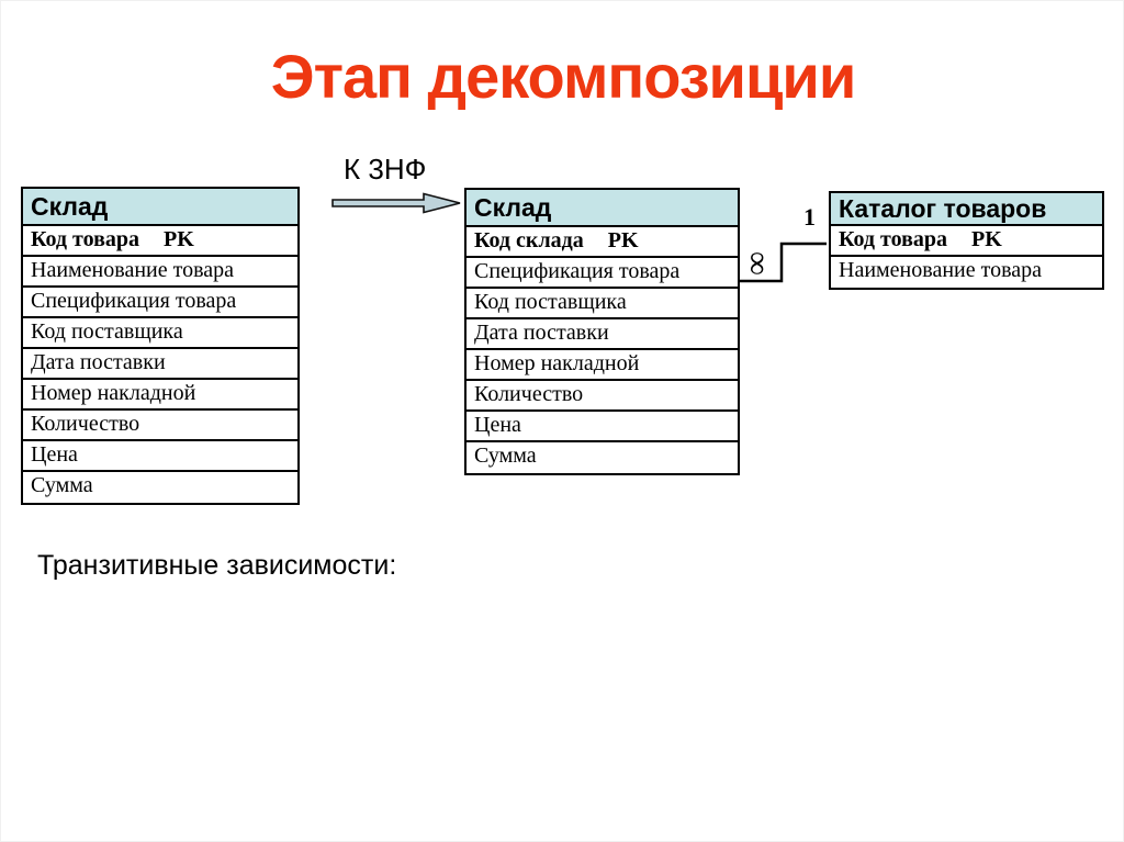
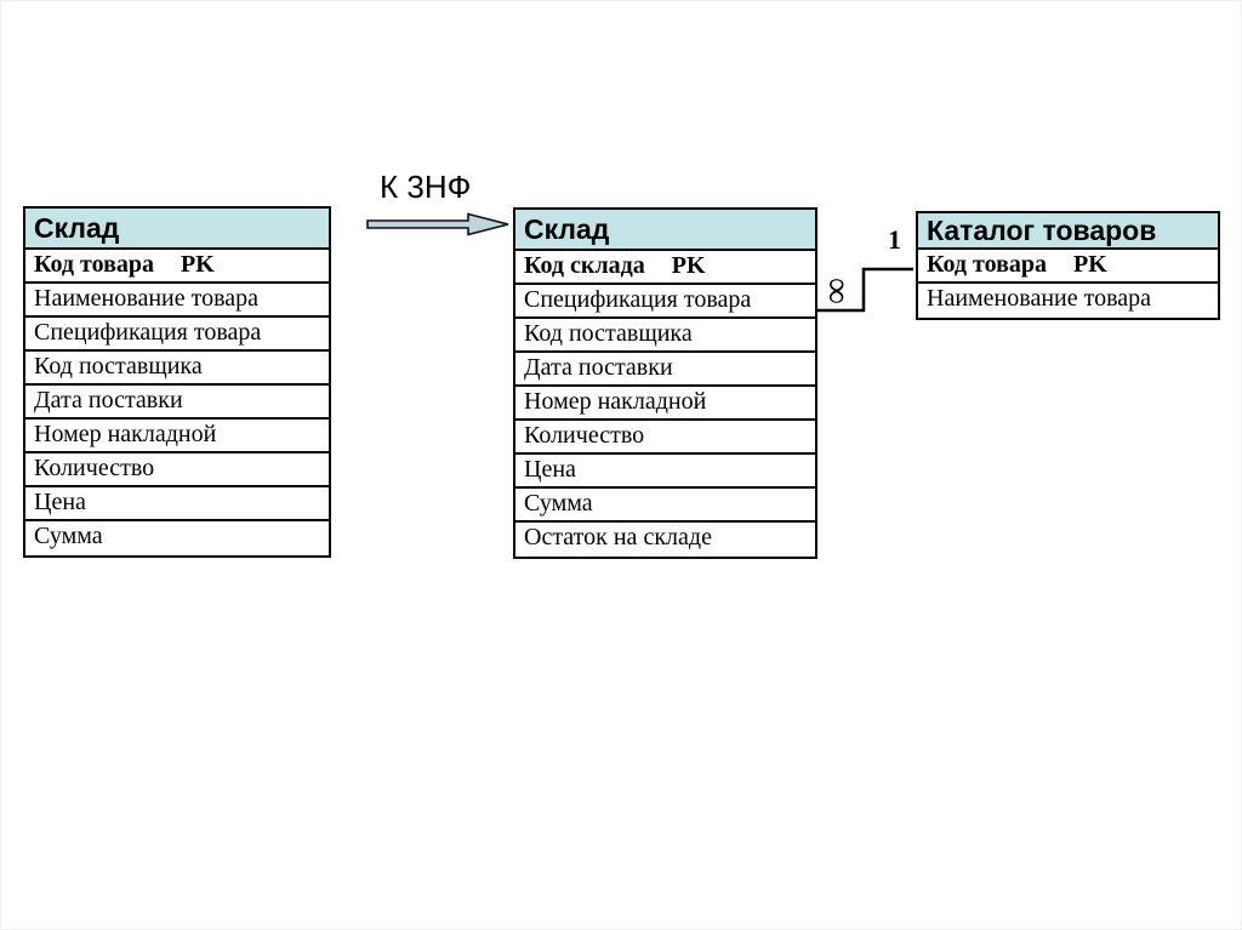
- Этап декомпозиции
  К 3НФ
  Склад
  Код товара PK
  Наименование товара
  Спецификация товара
  Код поставщика
  Дата поставки
  Номер накладной
  Количество
  Цена
  Сумма
  Склад
  Код склада PK
  Спецификация товара
  Код поставщика
  Дата поставки
  Номер накладной
  Количество
  Цена
  Сумма
+ Остаток на складе
  Каталог товаров
  Код товара PK
  Наименование товара
  1
- Транзитивные зависимости:
